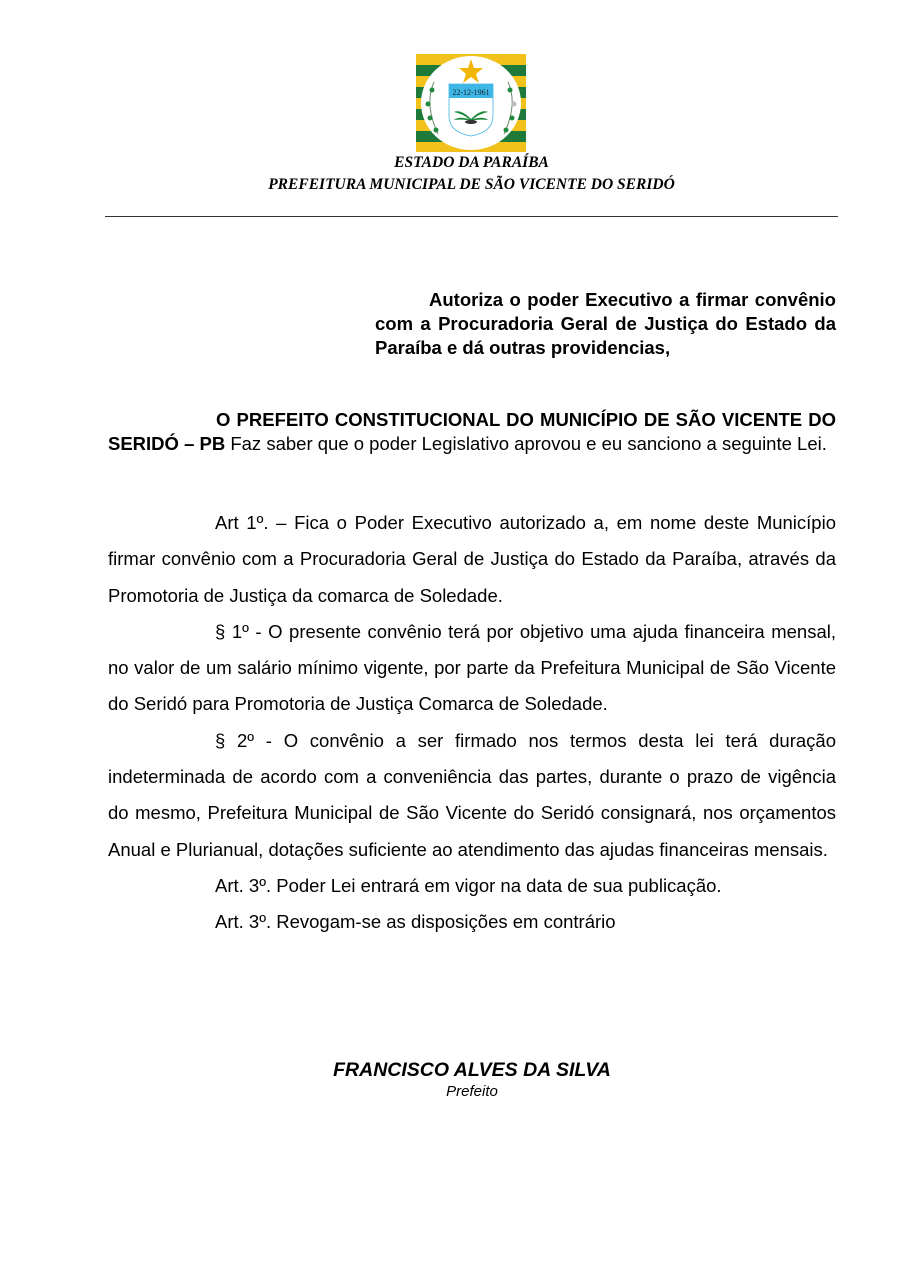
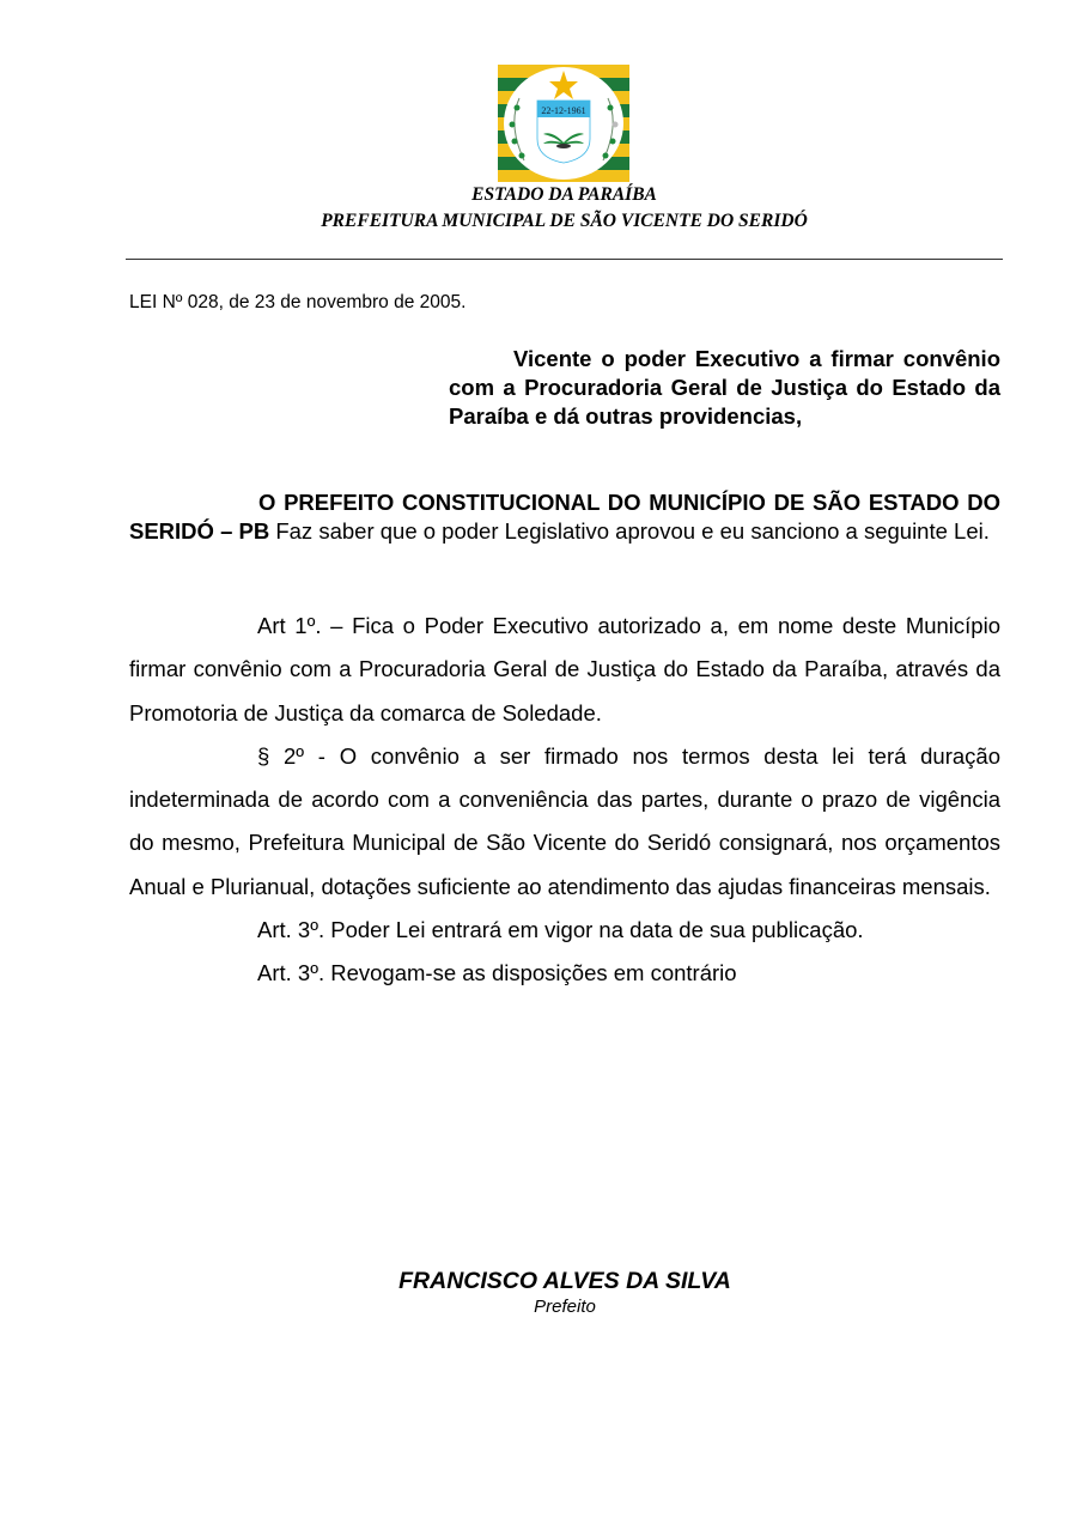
  22-12-1961
  ESTADO DA PARAÍBA
  PREFEITURA MUNICIPAL DE SÃO VICENTE DO SERIDÓ
+ LEI Nº 028, de 23 de novembro de 2005.
- Autoriza o poder Executivo a firmar convênio com a Procuradoria Geral de Justiça do Estado da Paraíba e dá outras providencias,
+ Vicente o poder Executivo a firmar convênio com a Procuradoria Geral de Justiça do Estado da Paraíba e dá outras providencias,
- O PREFEITO CONSTITUCIONAL DO MUNICÍPIO DE SÃO VICENTE DO SERIDÓ – PB Faz saber que o poder Legislativo aprovou e eu sanciono a seguinte Lei.
+ O PREFEITO CONSTITUCIONAL DO MUNICÍPIO DE SÃO ESTADO DO SERIDÓ – PB Faz saber que o poder Legislativo aprovou e eu sanciono a seguinte Lei.
  Art 1º. – Fica o Poder Executivo autorizado a, em nome deste Município firmar convênio com a Procuradoria Geral de Justiça do Estado da Paraíba, através da Promotoria de Justiça da comarca de Soledade.
- § 1º - O presente convênio terá por objetivo uma ajuda financeira mensal, no valor de um salário mínimo vigente, por parte da Prefeitura Municipal de São Vicente do Seridó para Promotoria de Justiça Comarca de Soledade.
  § 2º - O convênio a ser firmado nos termos desta lei terá duração indeterminada de acordo com a conveniência das partes, durante o prazo de vigência do mesmo, Prefeitura Municipal de São Vicente do Seridó consignará, nos orçamentos Anual e Plurianual, dotações suficiente ao atendimento das ajudas financeiras mensais.
  Art. 3º. Poder Lei entrará em vigor na data de sua publicação.
  Art. 3º. Revogam-se as disposições em contrário
  FRANCISCO ALVES DA SILVA
  Prefeito
